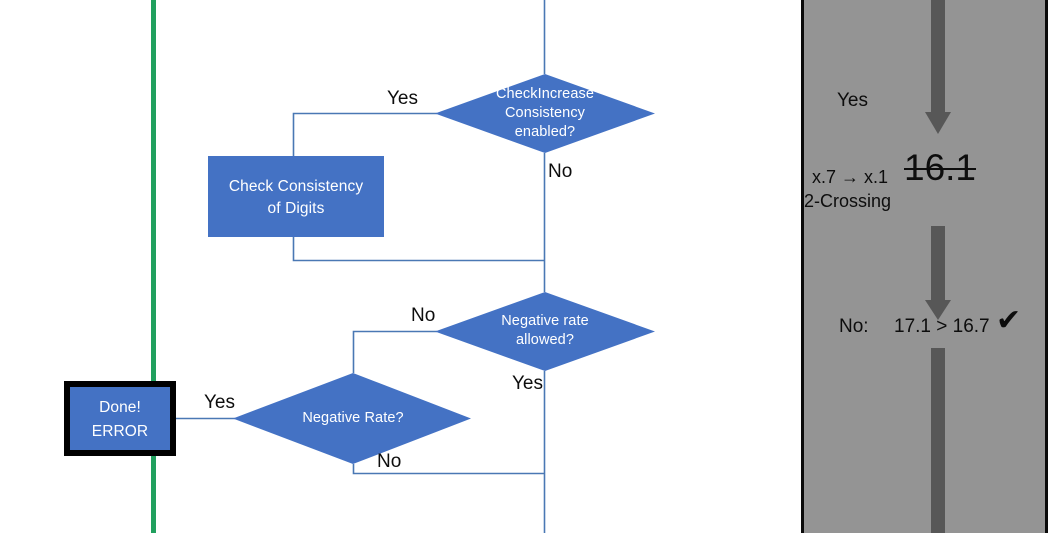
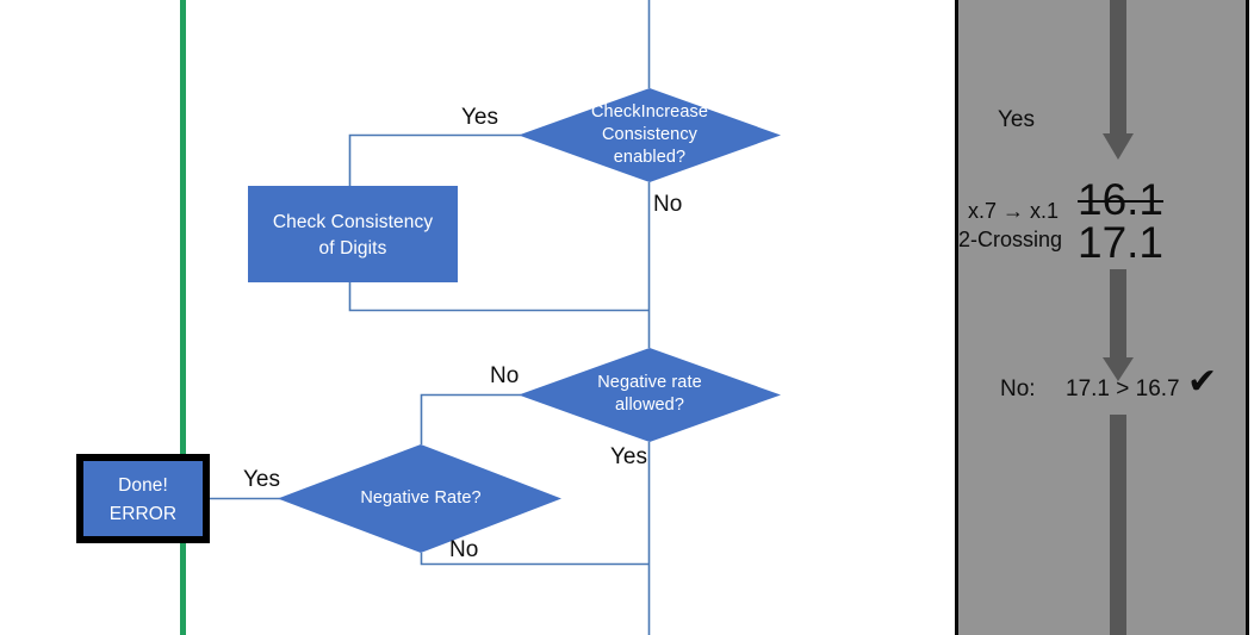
  CheckIncrease
  Consistency
  enabled?
  Check Consistency
  of Digits
  Negative rate
  allowed?
  Negative Rate?
  Done!
  ERROR
  Yes
  No
  No
  Yes
  Yes
  No
  Yes
  x.7 → x.1
  2-Crossing
  16.1
+ 17.1
  No:
  17.1 > 16.7
  ✔
